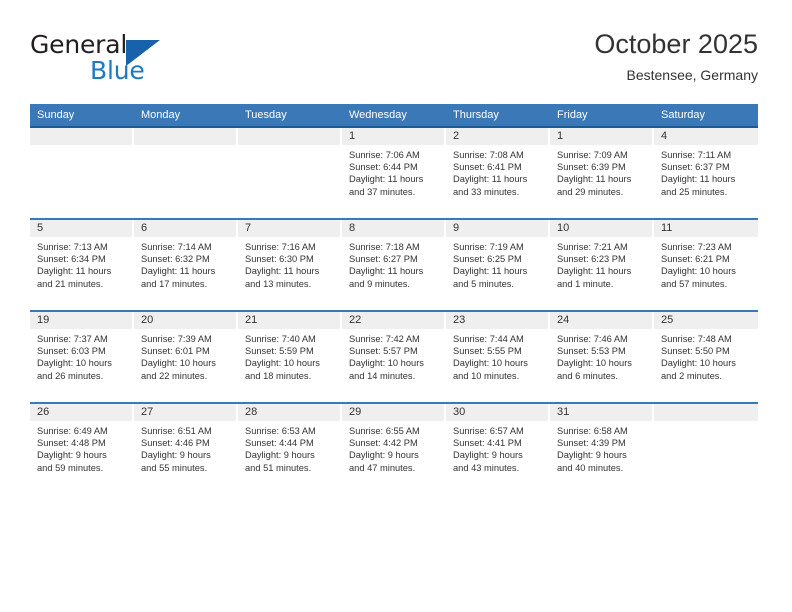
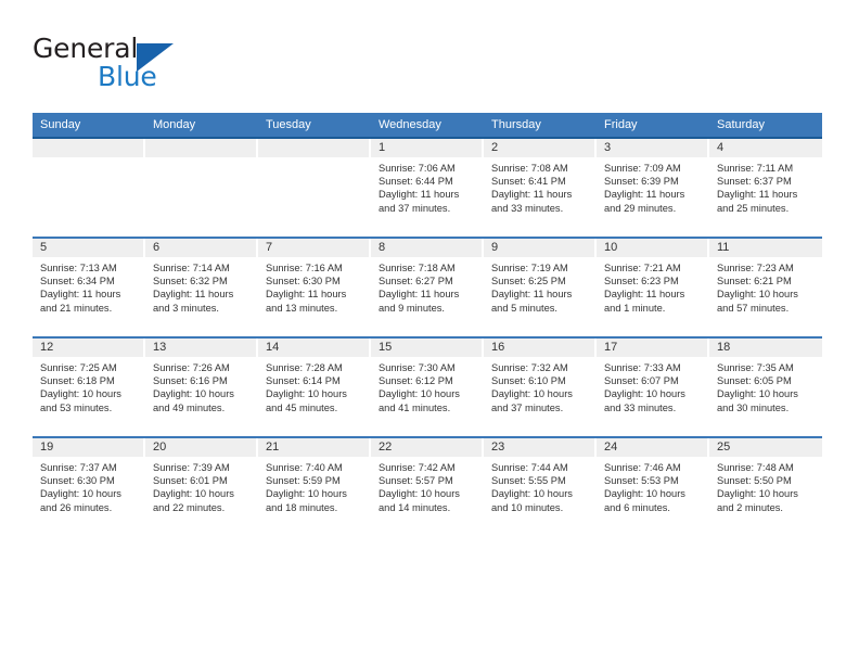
  General
  Blue
- October 2025
- Bestensee, Germany
  Sunday	Monday	Tuesday	Wednesday	Thursday	Friday	Saturday
- 			1Sunrise: 7:06 AMSunset: 6:44 PMDaylight: 11 hoursand 37 minutes.	2Sunrise: 7:08 AMSunset: 6:41 PMDaylight: 11 hoursand 33 minutes.	1Sunrise: 7:09 AMSunset: 6:39 PMDaylight: 11 hoursand 29 minutes.	4Sunrise: 7:11 AMSunset: 6:37 PMDaylight: 11 hoursand 25 minutes.
+ 			1Sunrise: 7:06 AMSunset: 6:44 PMDaylight: 11 hoursand 37 minutes.	2Sunrise: 7:08 AMSunset: 6:41 PMDaylight: 11 hoursand 33 minutes.	3Sunrise: 7:09 AMSunset: 6:39 PMDaylight: 11 hoursand 29 minutes.	4Sunrise: 7:11 AMSunset: 6:37 PMDaylight: 11 hoursand 25 minutes.
- 5Sunrise: 7:13 AMSunset: 6:34 PMDaylight: 11 hoursand 21 minutes.	6Sunrise: 7:14 AMSunset: 6:32 PMDaylight: 11 hoursand 17 minutes.	7Sunrise: 7:16 AMSunset: 6:30 PMDaylight: 11 hoursand 13 minutes.	8Sunrise: 7:18 AMSunset: 6:27 PMDaylight: 11 hoursand 9 minutes.	9Sunrise: 7:19 AMSunset: 6:25 PMDaylight: 11 hoursand 5 minutes.	10Sunrise: 7:21 AMSunset: 6:23 PMDaylight: 11 hoursand 1 minute.	11Sunrise: 7:23 AMSunset: 6:21 PMDaylight: 10 hoursand 57 minutes.
+ 5Sunrise: 7:13 AMSunset: 6:34 PMDaylight: 11 hoursand 21 minutes.	6Sunrise: 7:14 AMSunset: 6:32 PMDaylight: 11 hoursand 3 minutes.	7Sunrise: 7:16 AMSunset: 6:30 PMDaylight: 11 hoursand 13 minutes.	8Sunrise: 7:18 AMSunset: 6:27 PMDaylight: 11 hoursand 9 minutes.	9Sunrise: 7:19 AMSunset: 6:25 PMDaylight: 11 hoursand 5 minutes.	10Sunrise: 7:21 AMSunset: 6:23 PMDaylight: 11 hoursand 1 minute.	11Sunrise: 7:23 AMSunset: 6:21 PMDaylight: 10 hoursand 57 minutes.
+ 12Sunrise: 7:25 AMSunset: 6:18 PMDaylight: 10 hoursand 53 minutes.	13Sunrise: 7:26 AMSunset: 6:16 PMDaylight: 10 hoursand 49 minutes.	14Sunrise: 7:28 AMSunset: 6:14 PMDaylight: 10 hoursand 45 minutes.	15Sunrise: 7:30 AMSunset: 6:12 PMDaylight: 10 hoursand 41 minutes.	16Sunrise: 7:32 AMSunset: 6:10 PMDaylight: 10 hoursand 37 minutes.	17Sunrise: 7:33 AMSunset: 6:07 PMDaylight: 10 hoursand 33 minutes.	18Sunrise: 7:35 AMSunset: 6:05 PMDaylight: 10 hoursand 30 minutes.
- 19Sunrise: 7:37 AMSunset: 6:03 PMDaylight: 10 hoursand 26 minutes.	20Sunrise: 7:39 AMSunset: 6:01 PMDaylight: 10 hoursand 22 minutes.	21Sunrise: 7:40 AMSunset: 5:59 PMDaylight: 10 hoursand 18 minutes.	22Sunrise: 7:42 AMSunset: 5:57 PMDaylight: 10 hoursand 14 minutes.	23Sunrise: 7:44 AMSunset: 5:55 PMDaylight: 10 hoursand 10 minutes.	24Sunrise: 7:46 AMSunset: 5:53 PMDaylight: 10 hoursand 6 minutes.	25Sunrise: 7:48 AMSunset: 5:50 PMDaylight: 10 hoursand 2 minutes.
+ 19Sunrise: 7:37 AMSunset: 6:30 PMDaylight: 10 hoursand 26 minutes.	20Sunrise: 7:39 AMSunset: 6:01 PMDaylight: 10 hoursand 22 minutes.	21Sunrise: 7:40 AMSunset: 5:59 PMDaylight: 10 hoursand 18 minutes.	22Sunrise: 7:42 AMSunset: 5:57 PMDaylight: 10 hoursand 14 minutes.	23Sunrise: 7:44 AMSunset: 5:55 PMDaylight: 10 hoursand 10 minutes.	24Sunrise: 7:46 AMSunset: 5:53 PMDaylight: 10 hoursand 6 minutes.	25Sunrise: 7:48 AMSunset: 5:50 PMDaylight: 10 hoursand 2 minutes.
- 26Sunrise: 6:49 AMSunset: 4:48 PMDaylight: 9 hoursand 59 minutes.	27Sunrise: 6:51 AMSunset: 4:46 PMDaylight: 9 hoursand 55 minutes.	28Sunrise: 6:53 AMSunset: 4:44 PMDaylight: 9 hoursand 51 minutes.	29Sunrise: 6:55 AMSunset: 4:42 PMDaylight: 9 hoursand 47 minutes.	30Sunrise: 6:57 AMSunset: 4:41 PMDaylight: 9 hoursand 43 minutes.	31Sunrise: 6:58 AMSunset: 4:39 PMDaylight: 9 hoursand 40 minutes.
